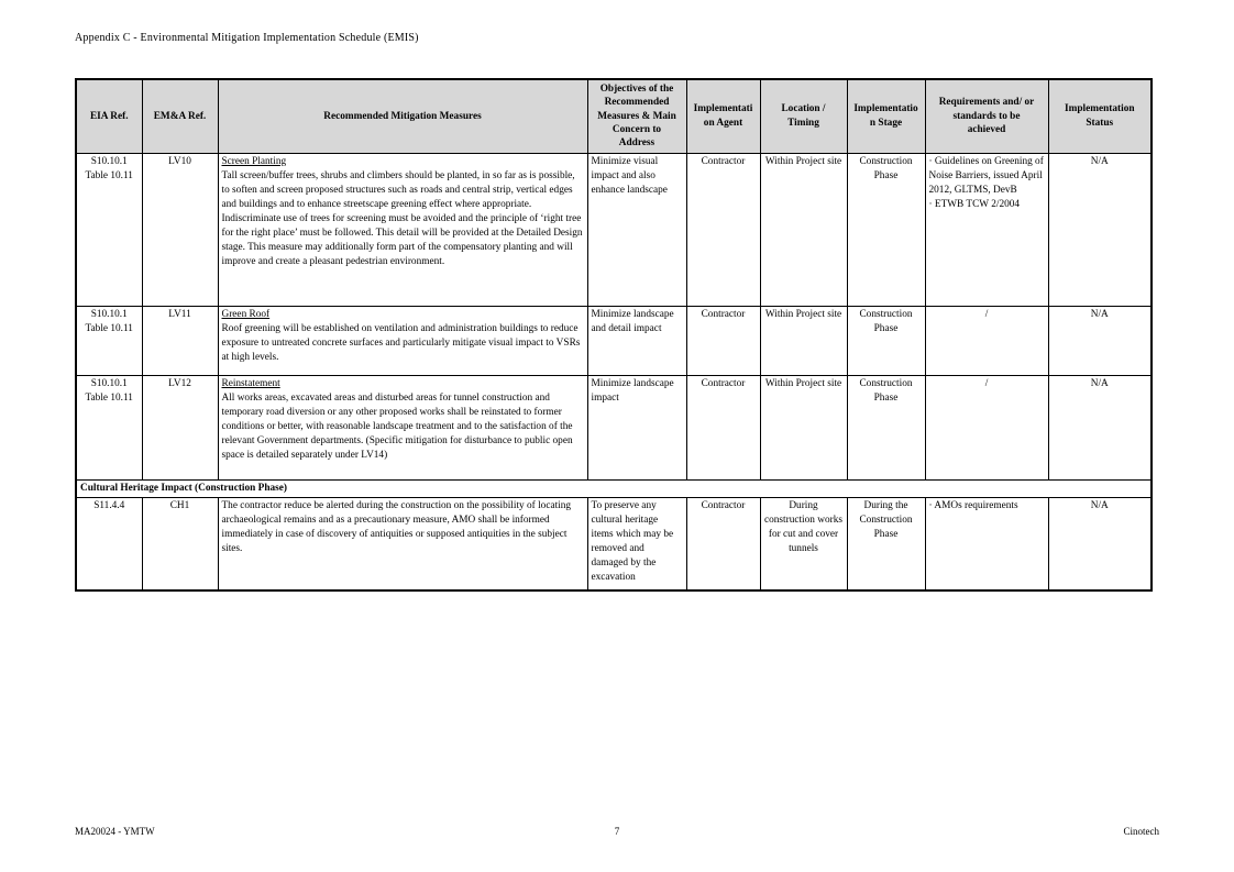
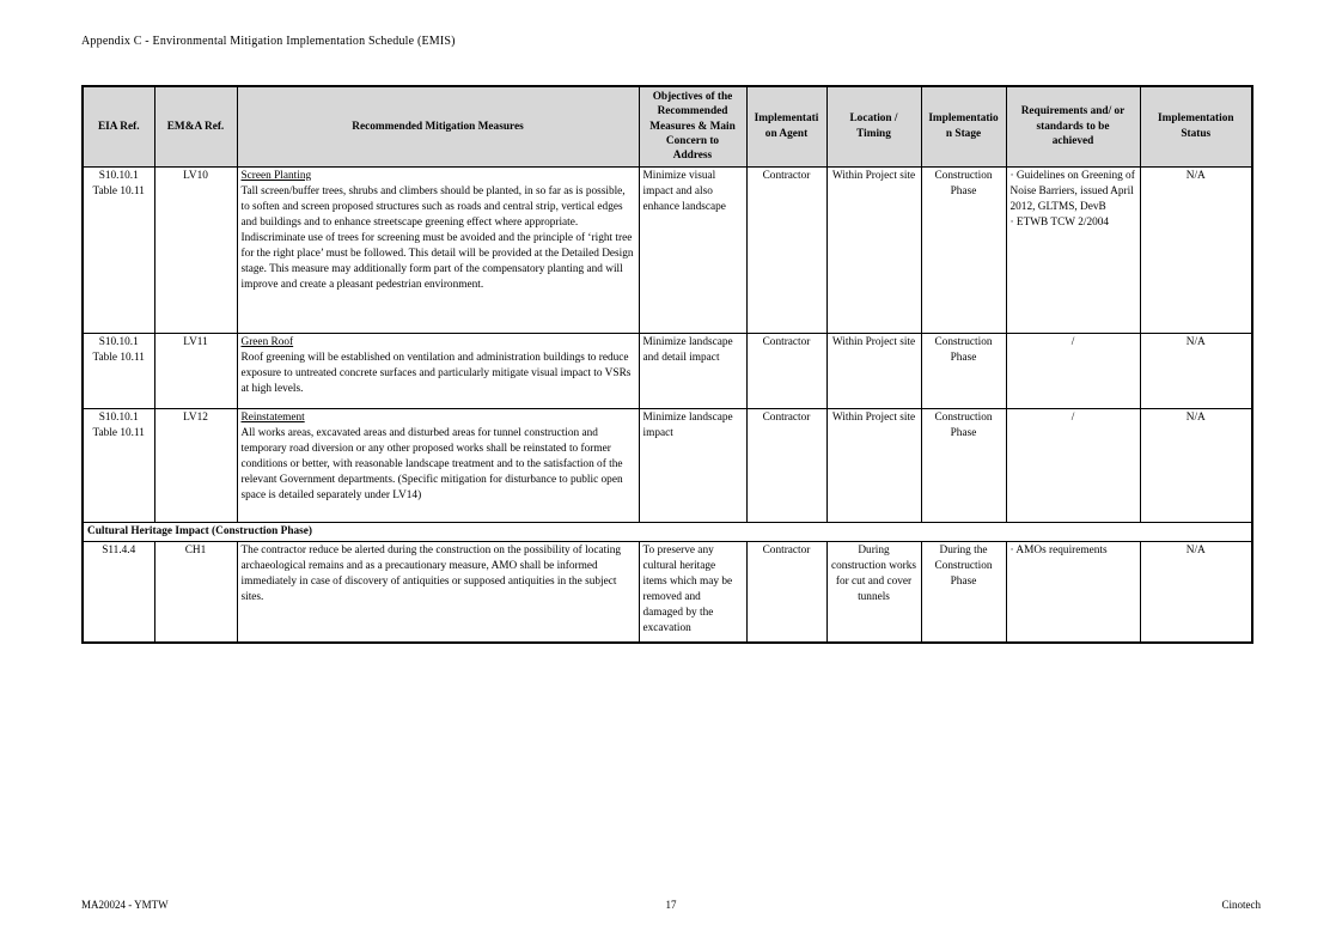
  Appendix C - Environmental Mitigation Implementation Schedule (EMIS)
  EIA Ref.	EM&A Ref.	Recommended Mitigation Measures	Objectives of the Recommended Measures & Main Concern to Address	Implementati on Agent	Location / Timing	Implementatio n Stage	Requirements and/ or standards to be achieved	Implementation Status
  S10.10.1 Table 10.11	LV10	Screen Planting Tall screen/buffer trees, shrubs and climbers should be planted, in so far as is possible, to soften and screen proposed structures such as roads and central strip, vertical edges and buildings and to enhance streetscape greening effect where appropriate. Indiscriminate use of trees for screening must be avoided and the principle of ‘right tree for the right place’ must be followed. This detail will be provided at the Detailed Design stage. This measure may additionally form part of the compensatory planting and will improve and create a pleasant pedestrian environment.	Minimize visual impact and also enhance landscape	Contractor	Within Project site	Construction Phase	· Guidelines on Greening of Noise Barriers, issued April 2012, GLTMS, DevB · ETWB TCW 2/2004	N/A
  S10.10.1 Table 10.11	LV11	Green Roof Roof greening will be established on ventilation and administration buildings to reduce exposure to untreated concrete surfaces and particularly mitigate visual impact to VSRs at high levels.	Minimize landscape and detail impact	Contractor	Within Project site	Construction Phase	/	N/A
  S10.10.1 Table 10.11	LV12	Reinstatement All works areas, excavated areas and disturbed areas for tunnel construction and temporary road diversion or any other proposed works shall be reinstated to former conditions or better, with reasonable landscape treatment and to the satisfaction of the relevant Government departments. (Specific mitigation for disturbance to public open space is detailed separately under LV14)	Minimize landscape impact	Contractor	Within Project site	Construction Phase	/	N/A
  Cultural Heritage Impact (Construction Phase)
  S11.4.4	CH1	The contractor reduce be alerted during the construction on the possibility of locating archaeological remains and as a precautionary measure, AMO shall be informed immediately in case of discovery of antiquities or supposed antiquities in the subject sites.	To preserve any cultural heritage items which may be removed and damaged by the excavation	Contractor	During construction works for cut and cover tunnels	During the Construction Phase	· AMOs requirements	N/A
  MA20024 - YMTW
- 7
+ 17
  Cinotech
